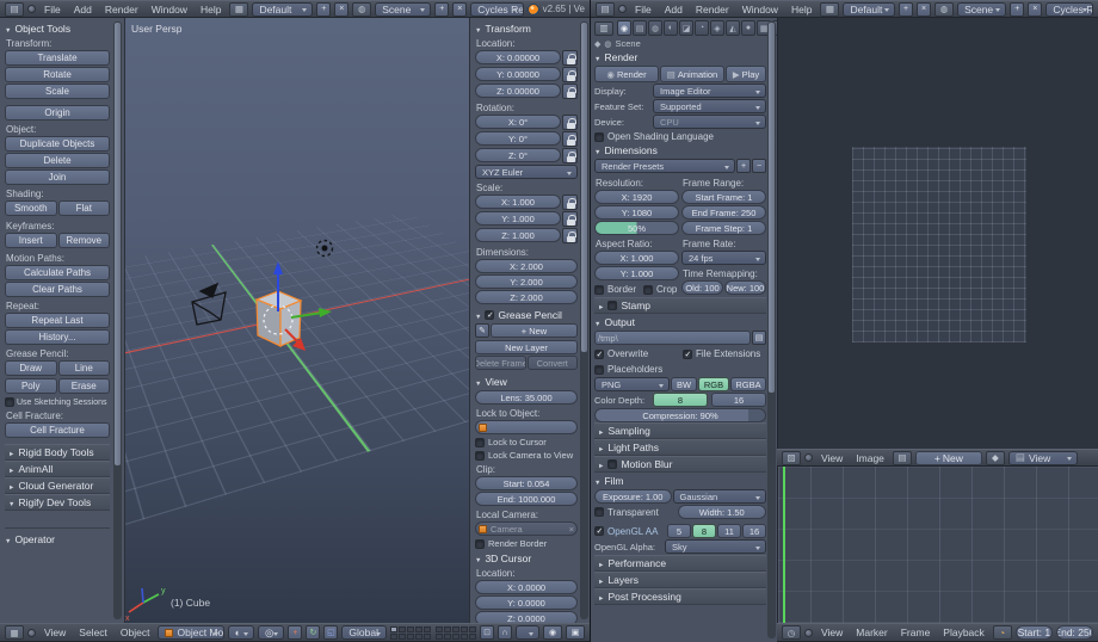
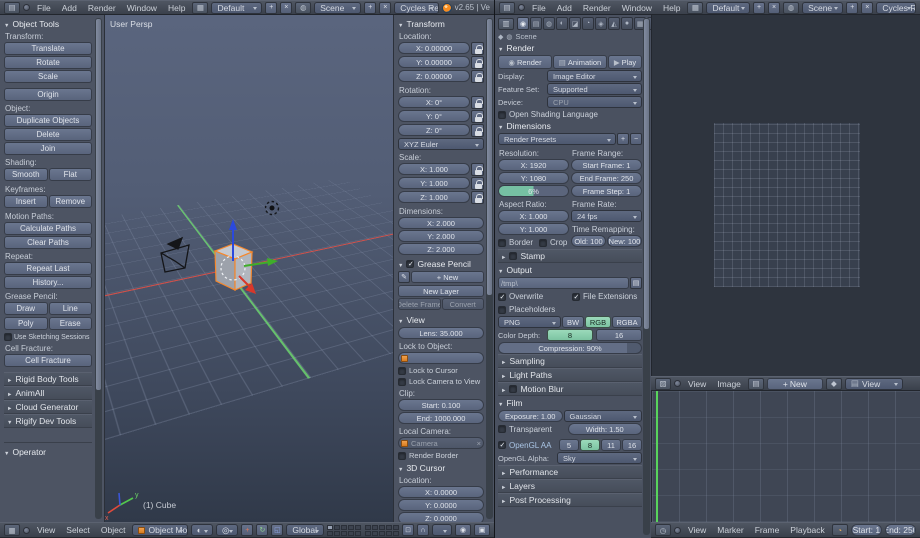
  ▤
  File
  Add
  Render
  Window
  Help
  ▦
  Default
  ◍
  Scene
  v2.65 | Ve
  Object Tools
  Transform:
  Translate
  Rotate
  Scale
  Origin
  Object:
  Duplicate Objects
  Delete
  Join
  Shading:
  Smooth
  Flat
  Keyframes:
  Insert
  Remove
  Motion Paths:
  Calculate Paths
  Clear Paths
  Repeat:
  Repeat Last
  History...
  Grease Pencil:
  Draw
  Line
  Poly
  Erase
  Cell Fracture:
  Cell Fracture
  Rigid Body Tools
  AnimAll
  Cloud Generator
  Rigify Dev Tools
  Operator
  User Persp
  (1) Cube
  Transform
  Location:
  X: 0.00000
  Y: 0.00000
  Z: 0.00000
  Rotation:
  X: 0°
  Y: 0°
  Z: 0°
  XYZ Euler
  Scale:
  X: 1.000
  Y: 1.000
  Z: 1.000
  Dimensions:
  X: 2.000
  Y: 2.000
  Z: 2.000
  Grease Pencil
  +
  New
  New Layer
  Delete Frame
  Convert
  View
  Lens: 35.000
  Lock to Object:
  Lock to Cursor
  Lock Camera to View
  Clip:
- Start: 0.054
+ Start: 0.100
  End: 1000.000
  Local Camera:
  Camera
  ×
  Render Border
  3D Cursor
  Location:
  X: 0.0000
  Y: 0.0000
  Z: 0.0000
  ▦
  View
  Select
  Object
  Object Mo
  ◐
  ◎
  Global
  ▤
  File
  Add
  Render
  Window
  Help
  ▦
  Default
  ◍
  Scene
  ▥
  Scene
  Render
  ◉
  Render
  ▤
  Animation
  ▶
  Play
  Display:
  Image Editor
  Feature Set:
  Supported
  Device:
  CPU
  Open Shading Language
  Dimensions
  Render Presets
  Resolution:
  X: 1920
  Y: 1080
- 50%
+ 6%
  Aspect Ratio:
  X: 1.000
  Y: 1.000
  Border
  Crop
  Frame Range:
  Start Frame: 1
  End Frame: 250
  Frame Step: 1
  Frame Rate:
  24 fps
  Time Remapping:
  Old: 100
  New: 100
  Stamp
  Output
  /tmp\
  Overwrite
  File Extensions
  Placeholders
  PNG
  BW
  RGB
  RGBA
  Color Depth:
  8
  16
  Compression: 90%
  Sampling
  Light Paths
  Motion Blur
  Film
  Exposure: 1.00
  Gaussian
  Transparent
  Width: 1.50
  OpenGL AA
  5
  8
  11
  16
  OpenGL Alpha:
  Sky
  Performance
  Layers
  Post Processing
  ▨
  View
  Image
  ▤
  +
  New
  ◆
  ▤
  View
  ◷
  View
  Marker
  Frame
  Playback
  ◔
  Start: 1
  End: 250
